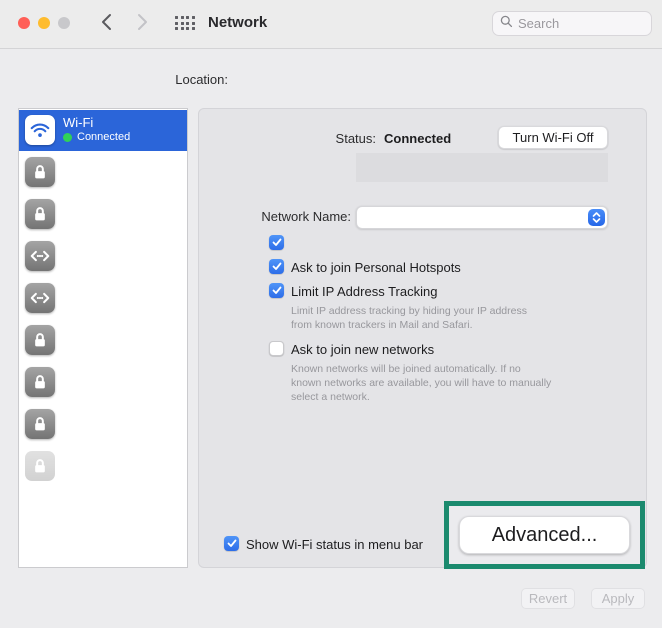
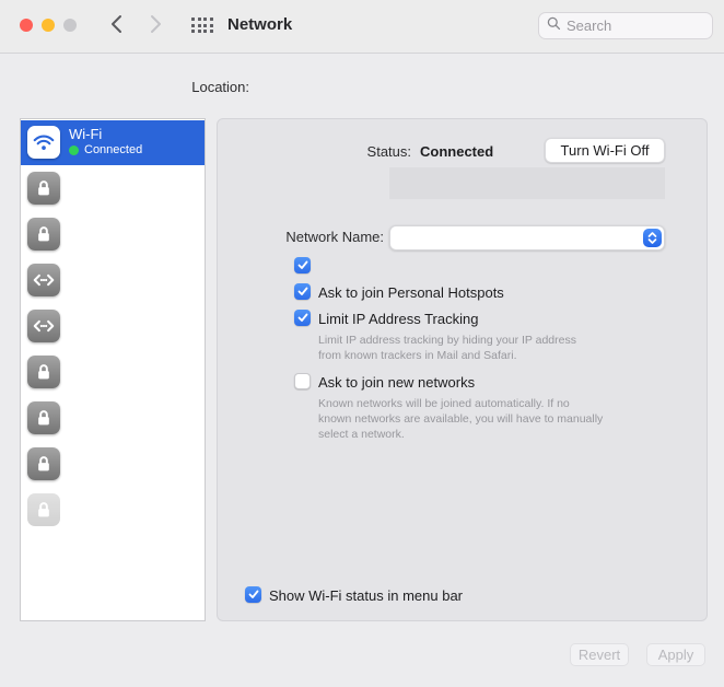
  Network
  Search
  Location:
  Wi-Fi
  Connected
  Status:
  Connected
  Turn Wi-Fi Off
  Network Name:
  Ask to join Personal Hotspots
  Limit IP Address Tracking
  Limit IP address tracking by hiding your IP address from known trackers in Mail and Safari.
  Ask to join new networks
  Known networks will be joined automatically. If no known networks are available, you will have to manually select a network.
  Show Wi-Fi status in menu bar
- Advanced...
  Revert
  Apply
